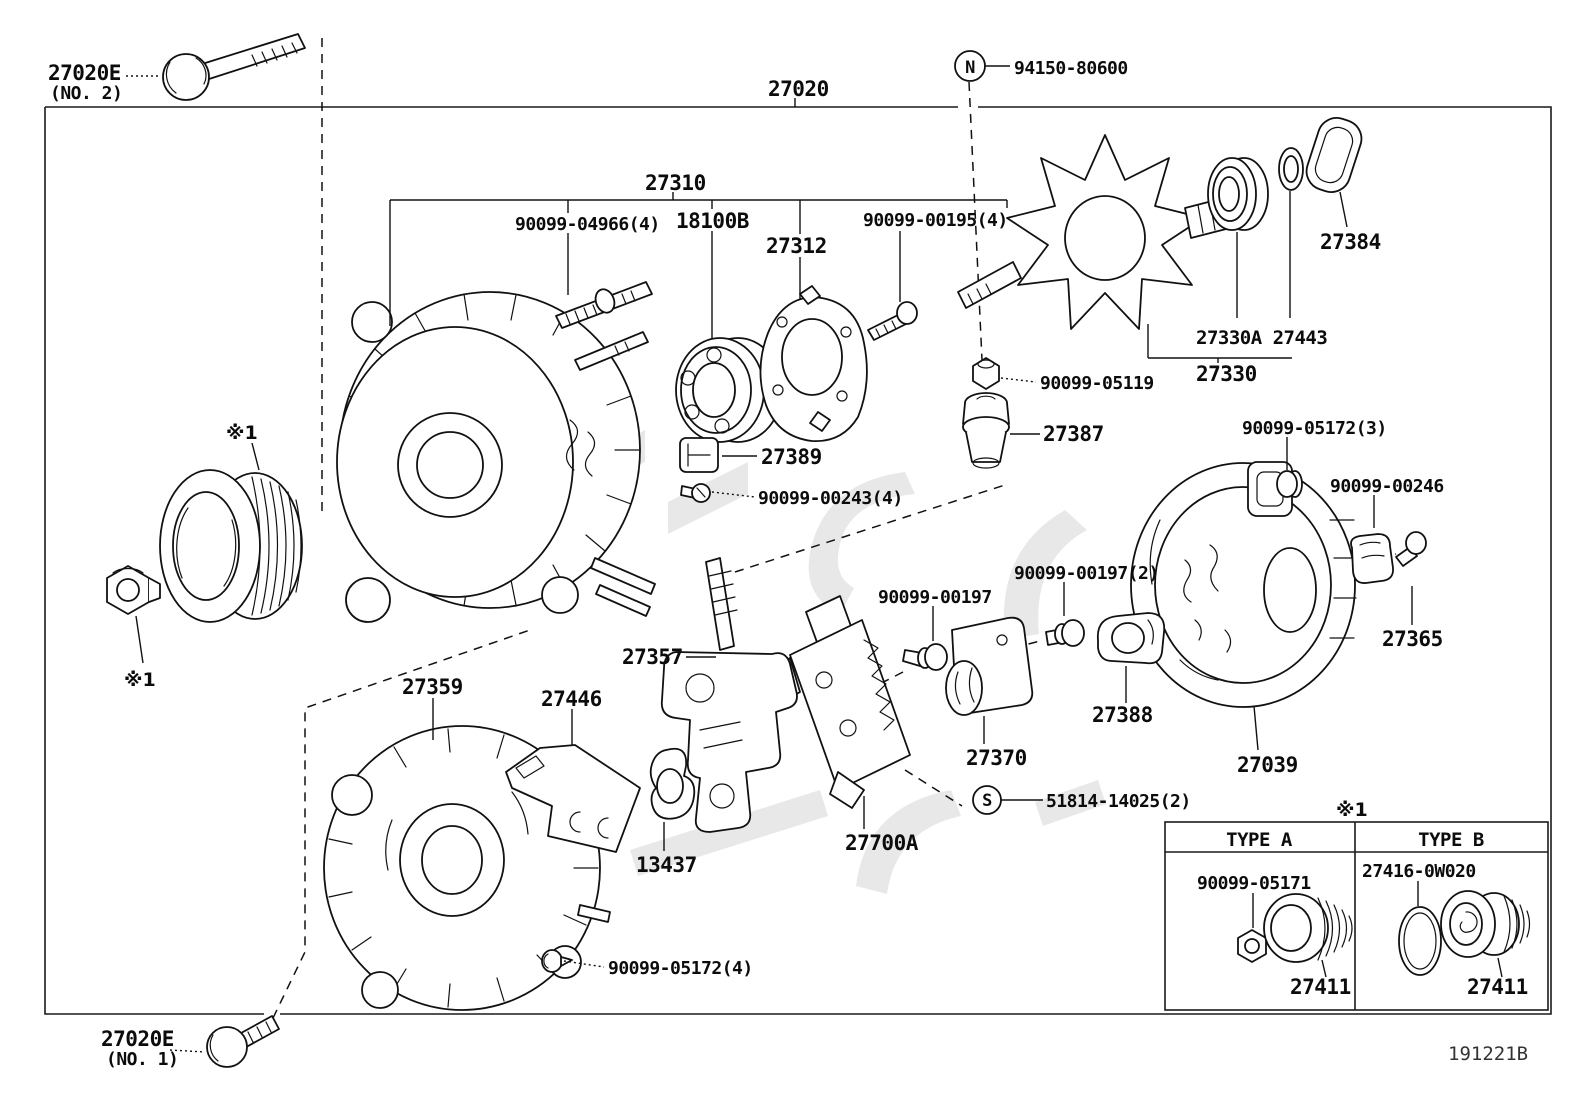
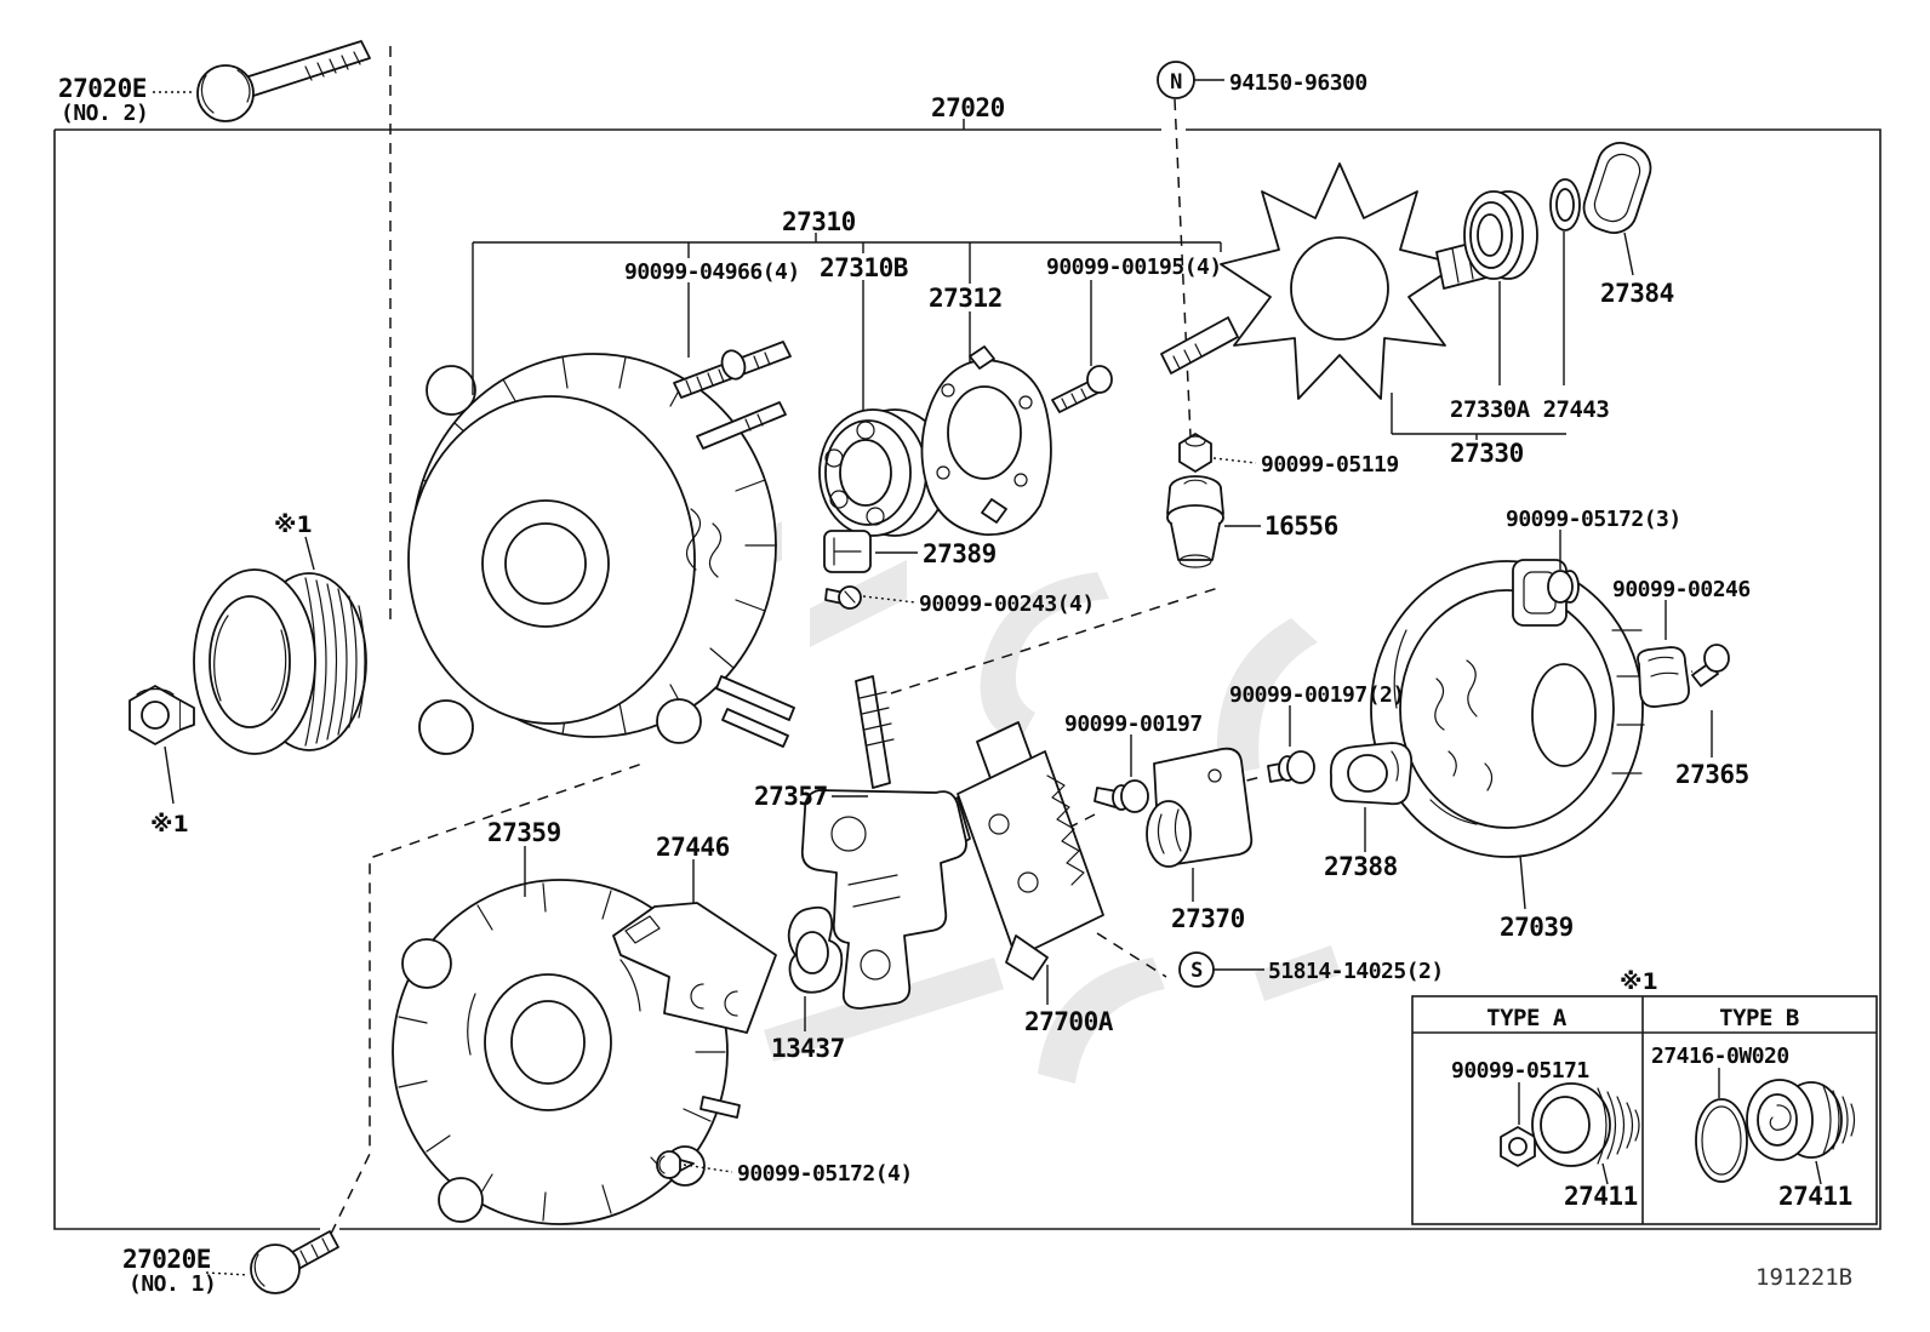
  27020E
  (NO. 2)
  27020
  N
- 94150-80600
+ 94150-96300
  27310
  90099-04966(4)
- 18100B
+ 27310B
  27312
  90099-00195(4)
  27330A 27443
  27330
  27384
  90099-05119
- 27387
+ 16556
  90099-05172(3)
  90099-00246
  27365
  27039
  27388
  90099-00197(2)
  90099-00197
  27370
  S
  51814-14025(2)
  27700A
  27357
  27359
  27446
  13437
  27389
  90099-00243(4)
  90099-05172(4)
  27020E
  (NO. 1)
  ※1
  ※1
  ※1
  TYPE A
  TYPE B
  90099-05171
  27411
  27416-0W020
  27411
  191221B
